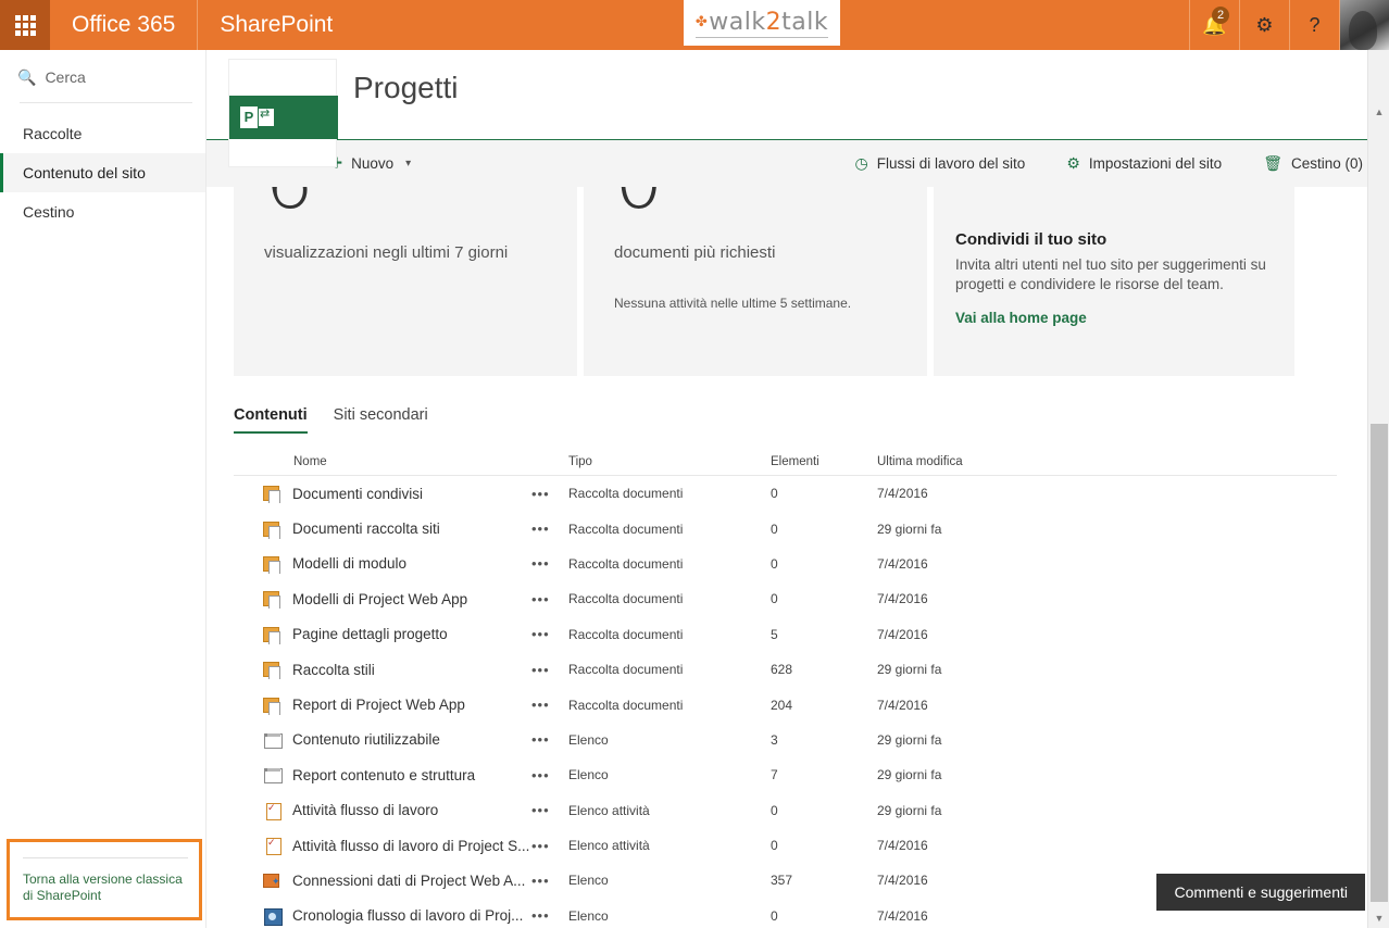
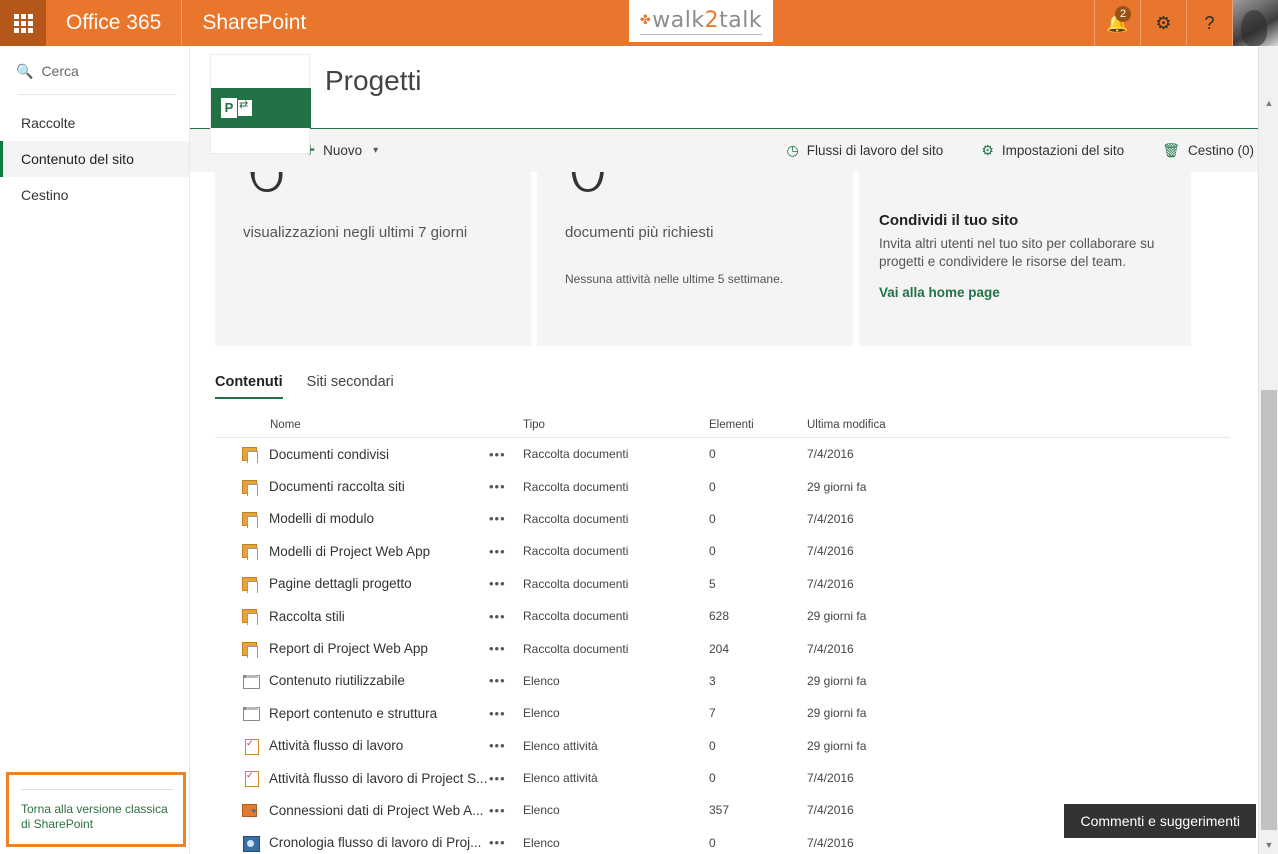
  Office 365
  SharePoint
  ✤
  walk
  2
  talk
  🔔
  2
  ⚙
  ?
  🔍
  Cerca
  Raccolte
  Contenuto del sito
  Cestino
  Torna alla versione classica di SharePoint
  Progetti
  Nuovo
  ▾
  ◷
  Flussi di lavoro del sito
  ⚙
  Impostazioni del sito
  🗑
  Cestino (0)
  P
  visualizzazioni negli ultimi 7 giorni
  documenti più richiesti
  Nessuna attività nelle ultime 5 settimane.
  Condividi il tuo sito
- Invita altri utenti nel tuo sito per suggerimenti su progetti e condividere le risorse del team.
+ Invita altri utenti nel tuo sito per collaborare su progetti e condividere le risorse del team.
  Vai alla home page
  Contenuti
  Siti secondari
  Nome
  Tipo
  Elementi
  Ultima modifica
  Documenti condivisi
  •••
  Raccolta documenti
  0
  7/4/2016
  Documenti raccolta siti
  •••
  Raccolta documenti
  0
  29 giorni fa
  Modelli di modulo
  •••
  Raccolta documenti
  0
  7/4/2016
  Modelli di Project Web App
  •••
  Raccolta documenti
  0
  7/4/2016
  Pagine dettagli progetto
  •••
  Raccolta documenti
  5
  7/4/2016
  Raccolta stili
  •••
  Raccolta documenti
  628
  29 giorni fa
  Report di Project Web App
  •••
  Raccolta documenti
  204
  7/4/2016
  Contenuto riutilizzabile
  •••
  Elenco
  3
  29 giorni fa
  Report contenuto e struttura
  •••
  Elenco
  7
  29 giorni fa
  Attività flusso di lavoro
  •••
  Elenco attività
  0
  29 giorni fa
  Attività flusso di lavoro di Project S...
  •••
  Elenco attività
  0
  7/4/2016
  Connessioni dati di Project Web A...
  •••
  Elenco
  357
  7/4/2016
  Cronologia flusso di lavoro di Proj...
  •••
  Elenco
  0
  7/4/2016
  Commenti e suggerimenti
  ▲
  ▼
